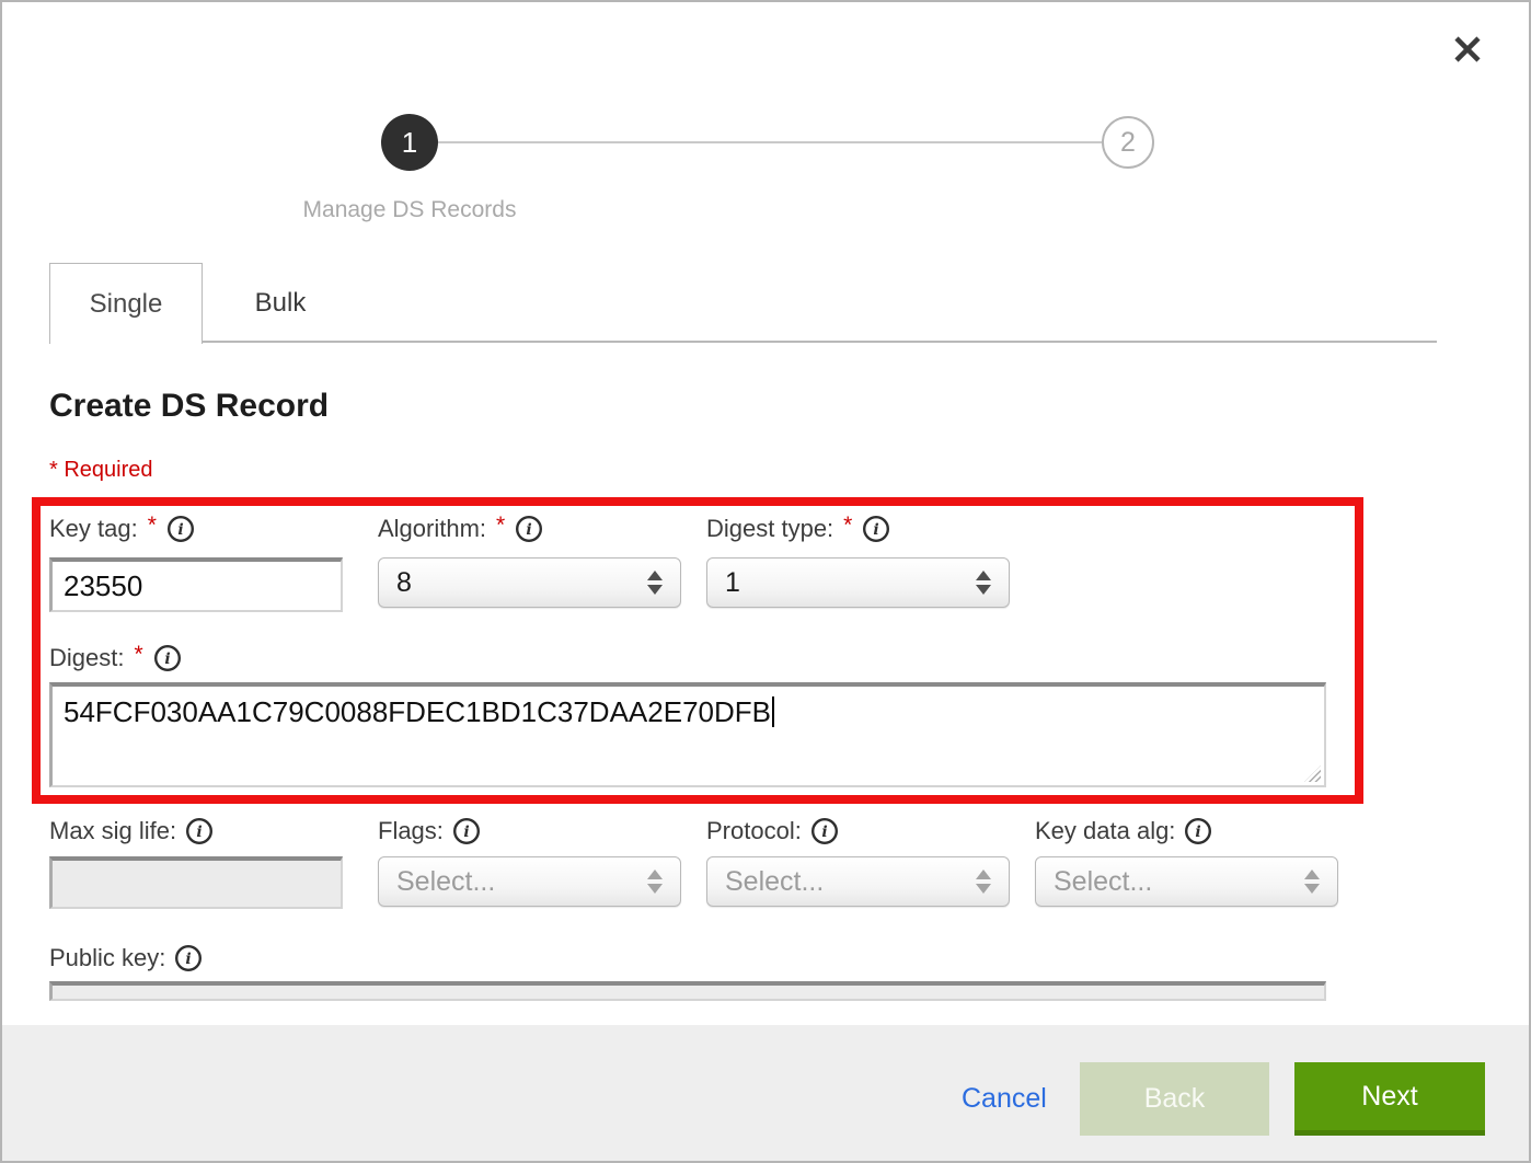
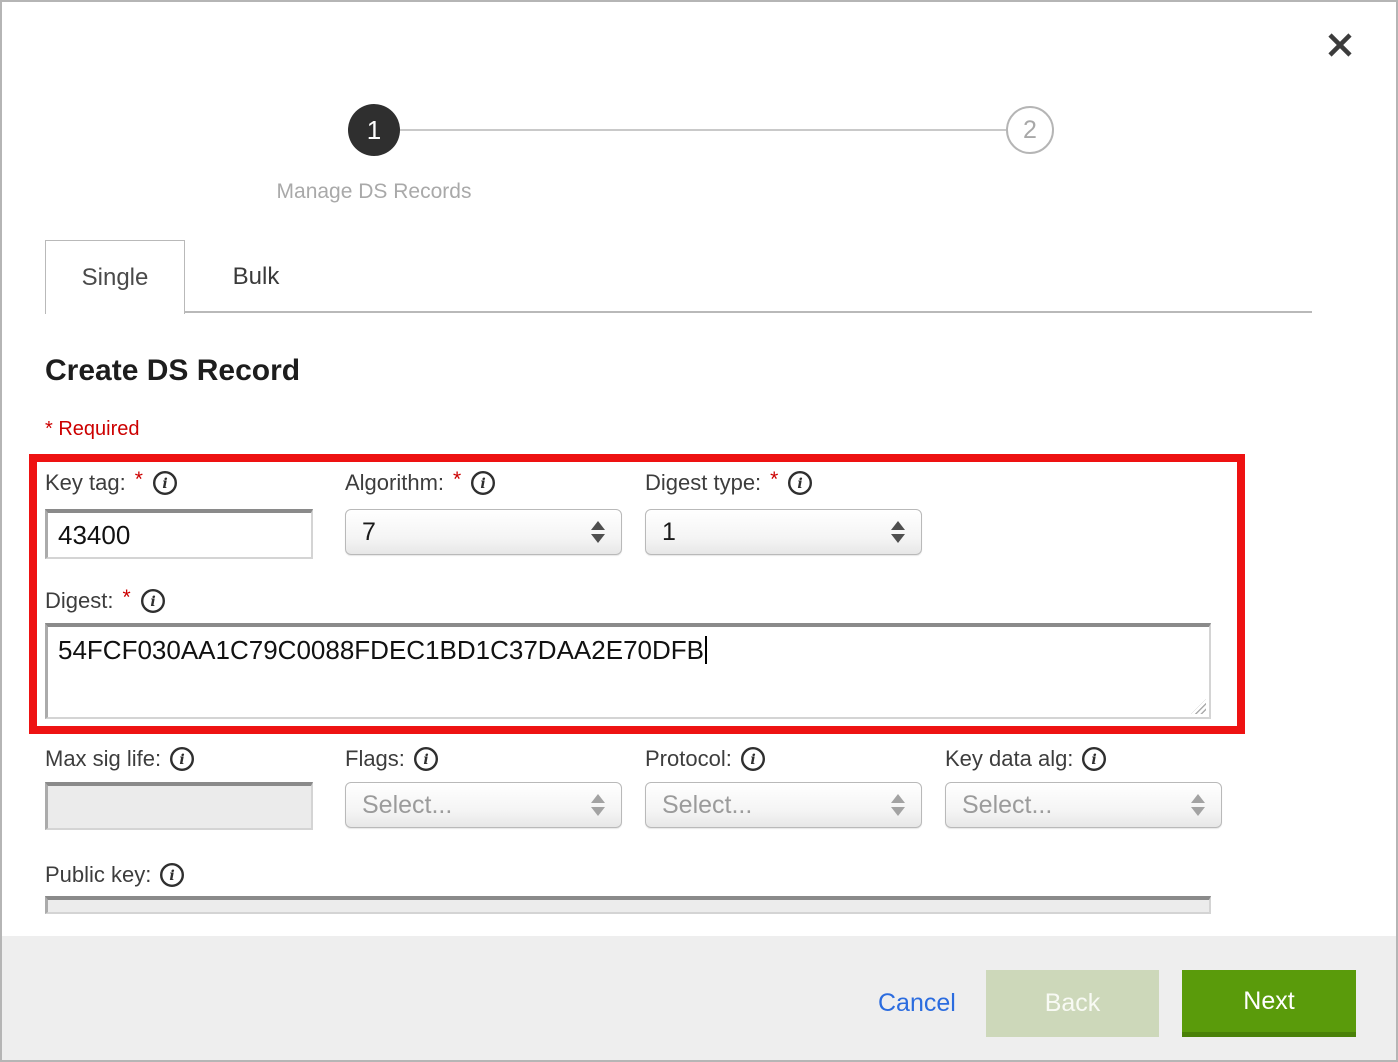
  1
  2
  Manage DS Records
  Single
  Bulk
  Create DS Record
  * Required
  Key tag:
  *
  i
  Algorithm:
  *
  i
  Digest type:
  *
  i
- 23550
+ 43400
- 8
+ 7
  1
  Digest:
  *
  i
  54FCF030AA1C79C0088FDEC1BD1C37DAA2E70DFB
  Max sig life:
  i
  Flags:
  i
  Protocol:
  i
  Key data alg:
  i
  Select...
  Select...
  Select...
  Public key:
  i
  Cancel
  Back
  Next
